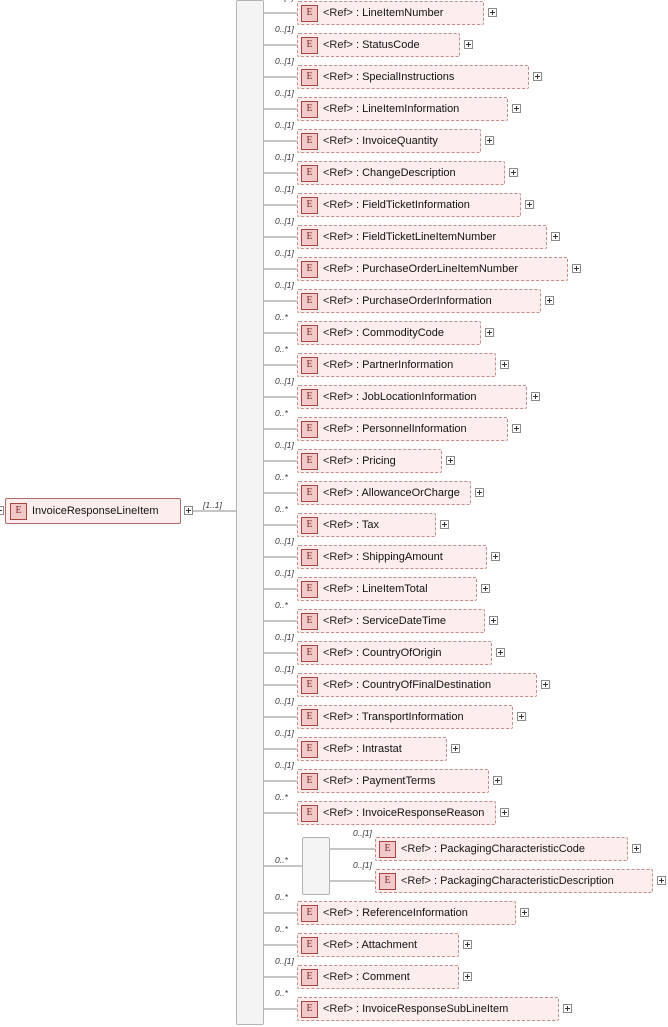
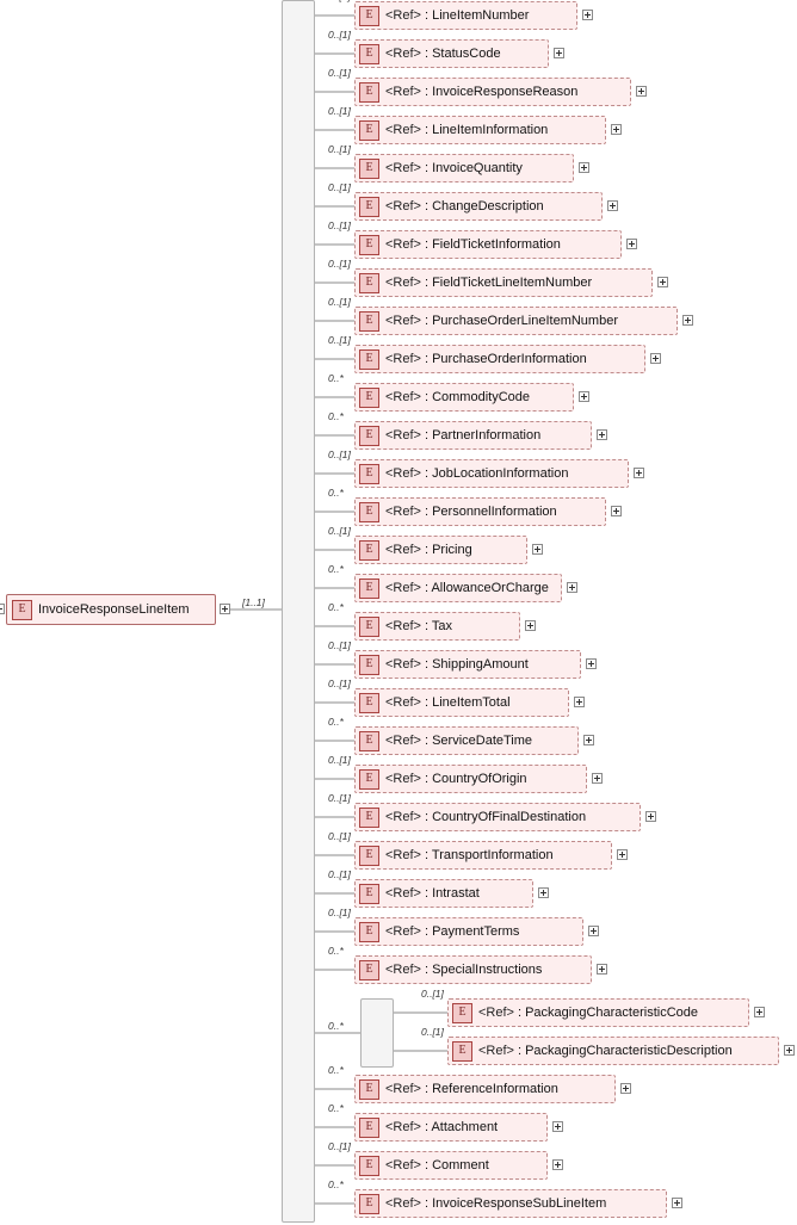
  E
  InvoiceResponseLineItem
  [1..1]
  E
  <Ref>
  : LineItemNumber
  E
  <Ref>
  : StatusCode
  0..[1]
  E
  <Ref>
- : SpecialInstructions
+ : InvoiceResponseReason
  0..[1]
  E
  <Ref>
  : LineItemInformation
  0..[1]
  E
  <Ref>
  : InvoiceQuantity
  0..[1]
  E
  <Ref>
  : ChangeDescription
  0..[1]
  E
  <Ref>
  : FieldTicketInformation
  0..[1]
  E
  <Ref>
  : FieldTicketLineItemNumber
  0..[1]
  E
  <Ref>
  : PurchaseOrderLineItemNumber
  0..[1]
  E
  <Ref>
  : PurchaseOrderInformation
  0..[1]
  E
  <Ref>
  : CommodityCode
  0..*
  E
  <Ref>
  : PartnerInformation
  0..*
  E
  <Ref>
  : JobLocationInformation
  0..[1]
  E
  <Ref>
  : PersonnelInformation
  0..*
  E
  <Ref>
  : Pricing
  0..[1]
  E
  <Ref>
  : AllowanceOrCharge
  0..*
  E
  <Ref>
  : Tax
  0..*
  E
  <Ref>
  : ShippingAmount
  0..[1]
  E
  <Ref>
  : LineItemTotal
  0..[1]
  E
  <Ref>
  : ServiceDateTime
  0..*
  E
  <Ref>
  : CountryOfOrigin
  0..[1]
  E
  <Ref>
  : CountryOfFinalDestination
  0..[1]
  E
  <Ref>
  : TransportInformation
  0..[1]
  E
  <Ref>
  : Intrastat
  0..[1]
  E
  <Ref>
  : PaymentTerms
  0..[1]
  E
  <Ref>
- : InvoiceResponseReason
+ : SpecialInstructions
  0..*
  0..*
  E
  <Ref>
  : PackagingCharacteristicCode
  0..[1]
  E
  <Ref>
  : PackagingCharacteristicDescription
  0..[1]
  E
  <Ref>
  : ReferenceInformation
  0..*
  E
  <Ref>
  : Attachment
  0..*
  E
  <Ref>
  : Comment
  0..[1]
  E
  <Ref>
  : InvoiceResponseSubLineItem
  0..*
